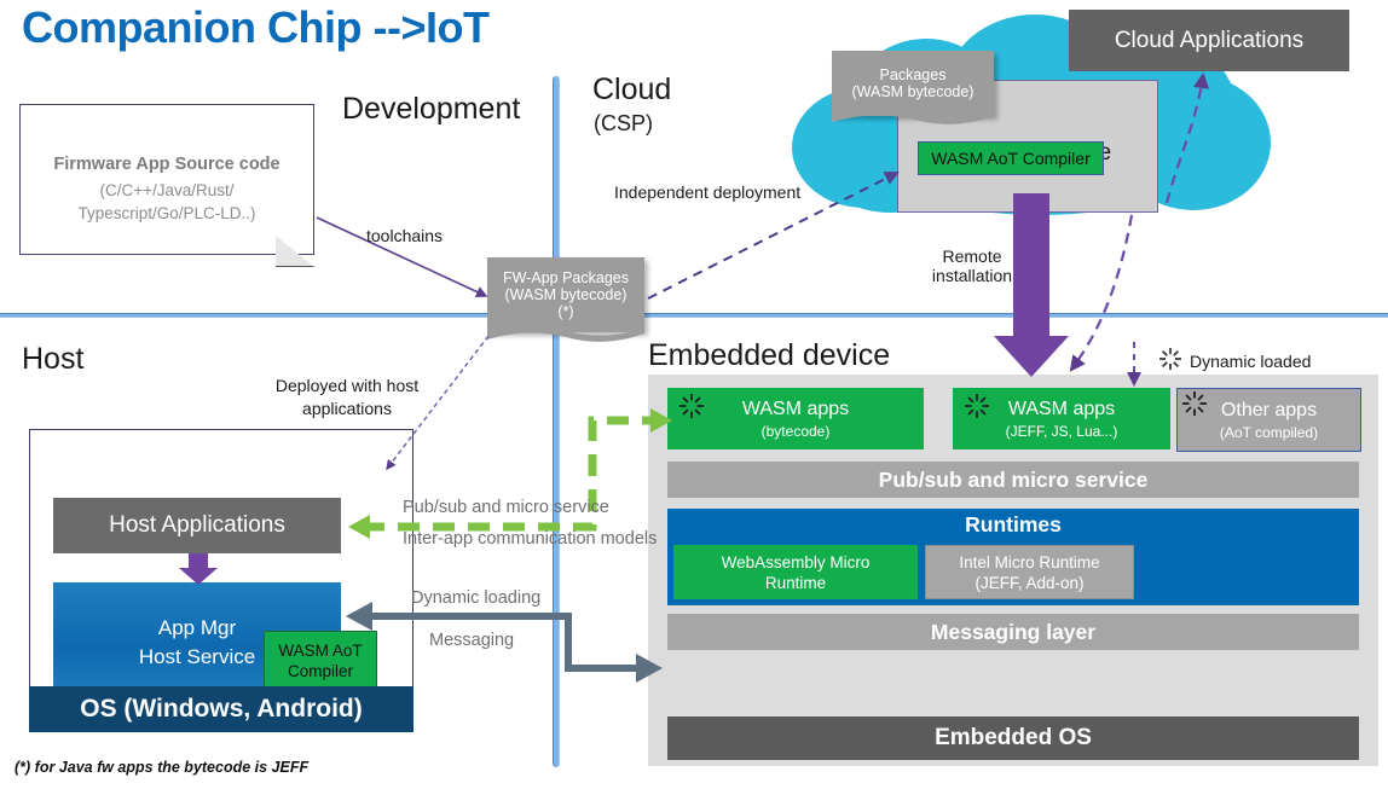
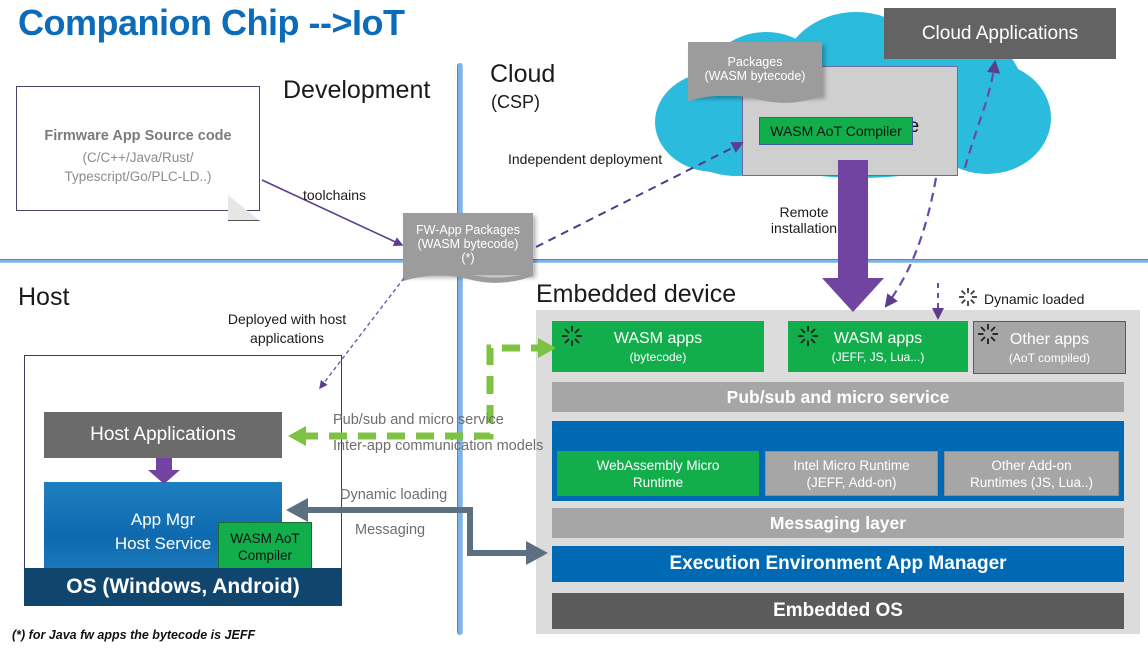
  Companion Chip -->IoT
  Development
  Cloud
  (CSP)
  Host
  Embedded device
  Firmware App Source code
  (C/C++/Java/Rust/
  Typescript/Go/PLC-LD..)
  Cloud Applications
  WASM AoT Compiler
  Packages
  (WASM bytecode)
  FW-App Packages
  (WASM bytecode)
  (*)
  WASM apps
  (bytecode)
  WASM apps
  (JEFF, JS, Lua...)
  Other apps
  (AoT compiled)
  Pub/sub and micro service
- Runtimes
  WebAssembly Micro
  Runtime
  Intel Micro Runtime
  (JEFF, Add-on)
+ Other Add-on
+ Runtimes (JS, Lua..)
  Messaging layer
+ Execution Environment App Manager
  Embedded OS
  Host Applications
  App Mgr
  Host Service
  WASM AoT
  Compiler
  OS (Windows, Android)
  toolchains
  Independent deployment
  Remote
  installation
  Deployed with host
  applications
  Pub/sub and micro service
  Inter-app communication models
  Dynamic loading
  Messaging
  Dynamic loaded
  (*) for Java fw apps the bytecode is JEFF
